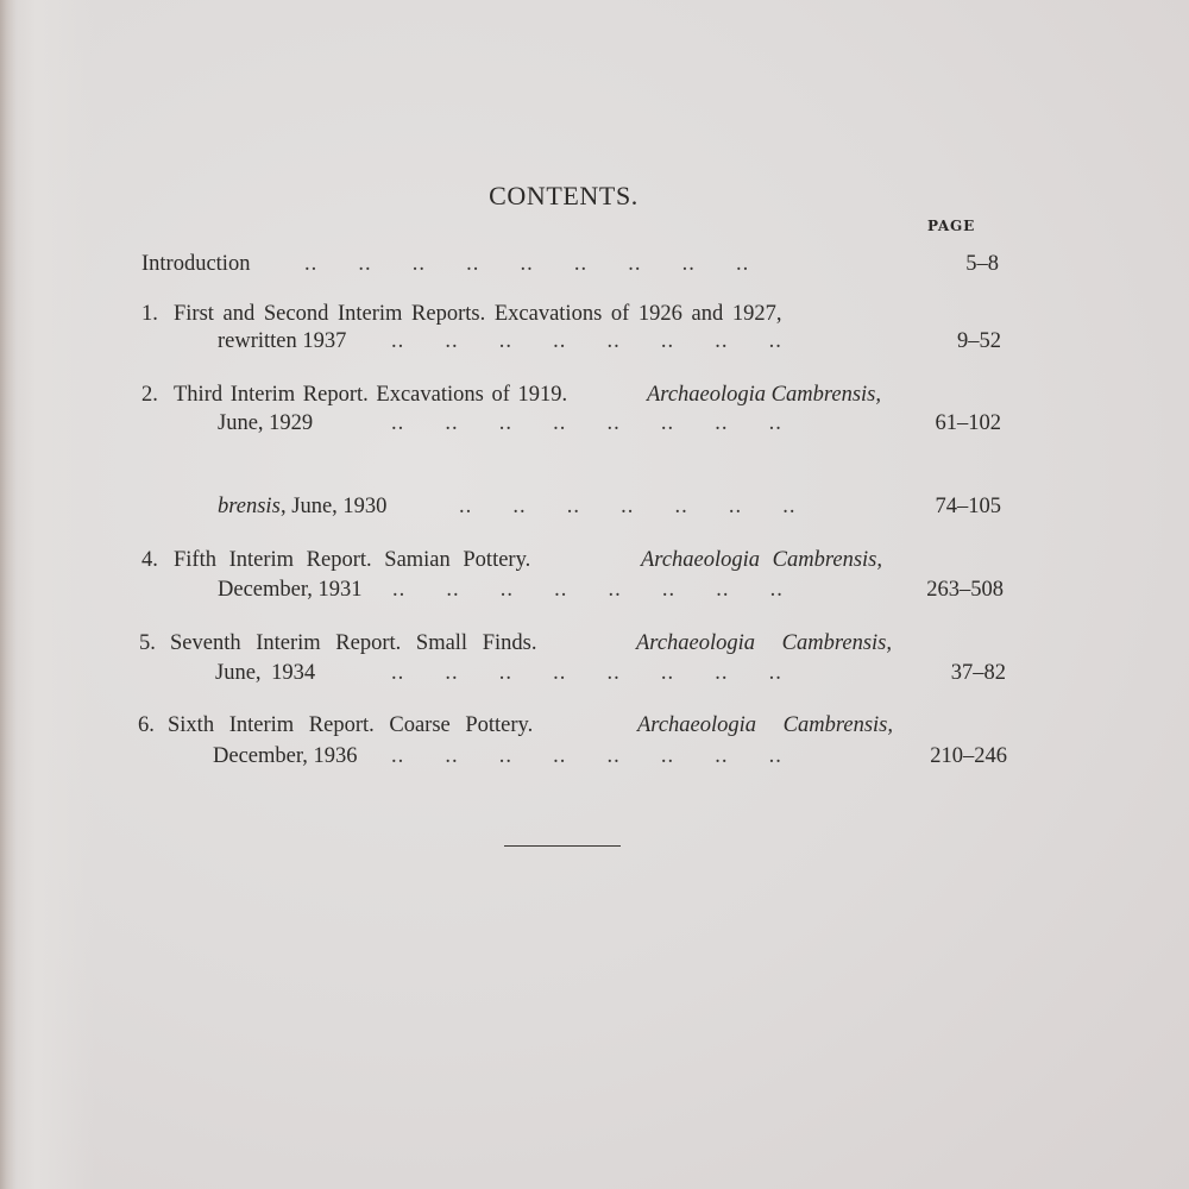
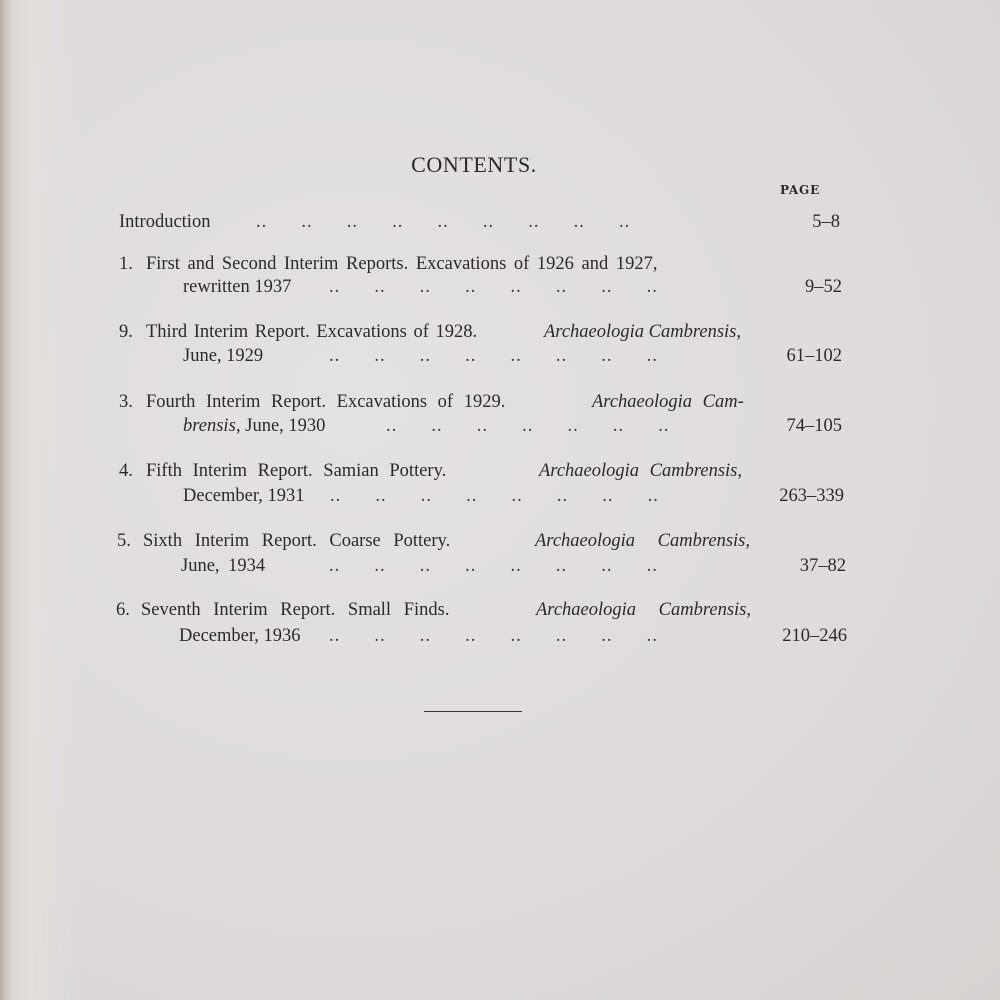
  CONTENTS.
  PAGE
  Introduction
  .. .. .. .. .. .. .. .. ..
  5–8
  1.
  First and Second Interim Reports. Excavations of 1926 and 1927,
  rewritten 1937
  .. .. .. .. .. .. .. ..
  9–52
- 2.
+ 9.
- Third Interim Report. Excavations of 1919.
+ Third Interim Report. Excavations of 1928.
  Archaeologia Cambrensis,
  June, 1929
  .. .. .. .. .. .. .. ..
  61–102
+ 3.
+ Fourth Interim Report. Excavations of 1929.
+ Archaeologia Cam-
  brensis
  , June, 1930
  .. .. .. .. .. .. ..
  74–105
  4.
  Fifth Interim Report. Samian Pottery.
  Archaeologia Cambrensis,
  December, 1931
  .. .. .. .. .. .. .. ..
- 263–508
+ 263–339
  5.
- Seventh Interim Report. Small Finds.
+ Sixth Interim Report. Coarse Pottery.
  Archaeologia Cambrensis,
  June, 1934
  .. .. .. .. .. .. .. ..
  37–82
  6.
- Sixth Interim Report. Coarse Pottery.
+ Seventh Interim Report. Small Finds.
  Archaeologia Cambrensis,
  December, 1936
  .. .. .. .. .. .. .. ..
  210–246
